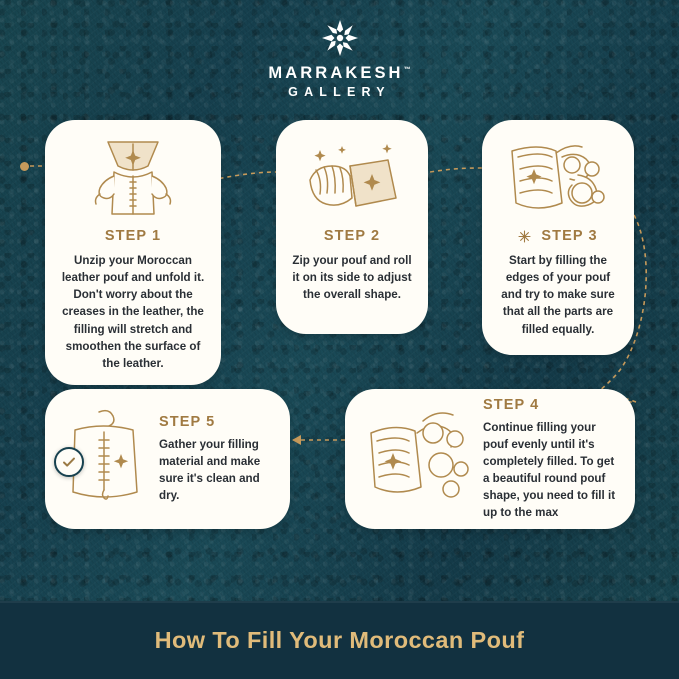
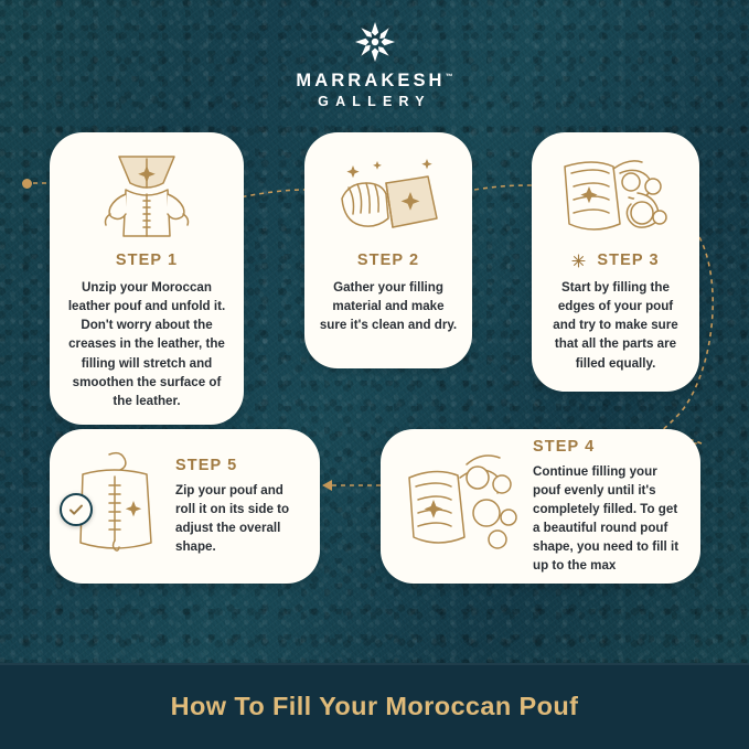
  MARRAKESH
  GALLERY
  STEP 1
  Unzip your Moroccan leather pouf and unfold it. Don't worry about the creases in the leather, the filling will stretch and smoothen the surface of the leather.
  STEP 2
- Zip your pouf and roll it on its side to adjust the overall shape.
+ Gather your filling material and make sure it's clean and dry.
  STEP 3
  Start by filling the edges of your pouf and try to make sure that all the parts are filled equally.
  STEP 4
  Continue filling your pouf evenly until it's completely filled. To get a beautiful round pouf shape, you need to fill it up to the max
  STEP 5
- Gather your filling material and make sure it's clean and dry.
+ Zip your pouf and roll it on its side to adjust the overall shape.
  How To Fill Your Moroccan Pouf
